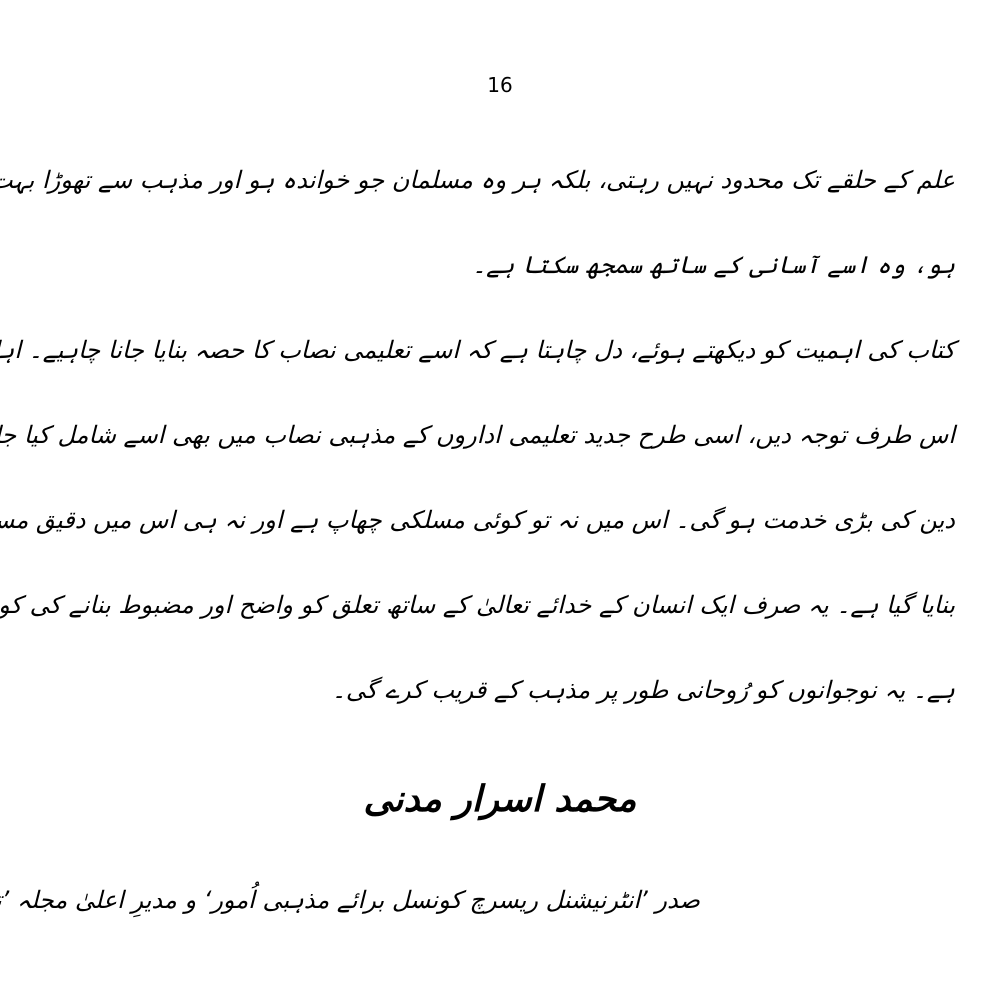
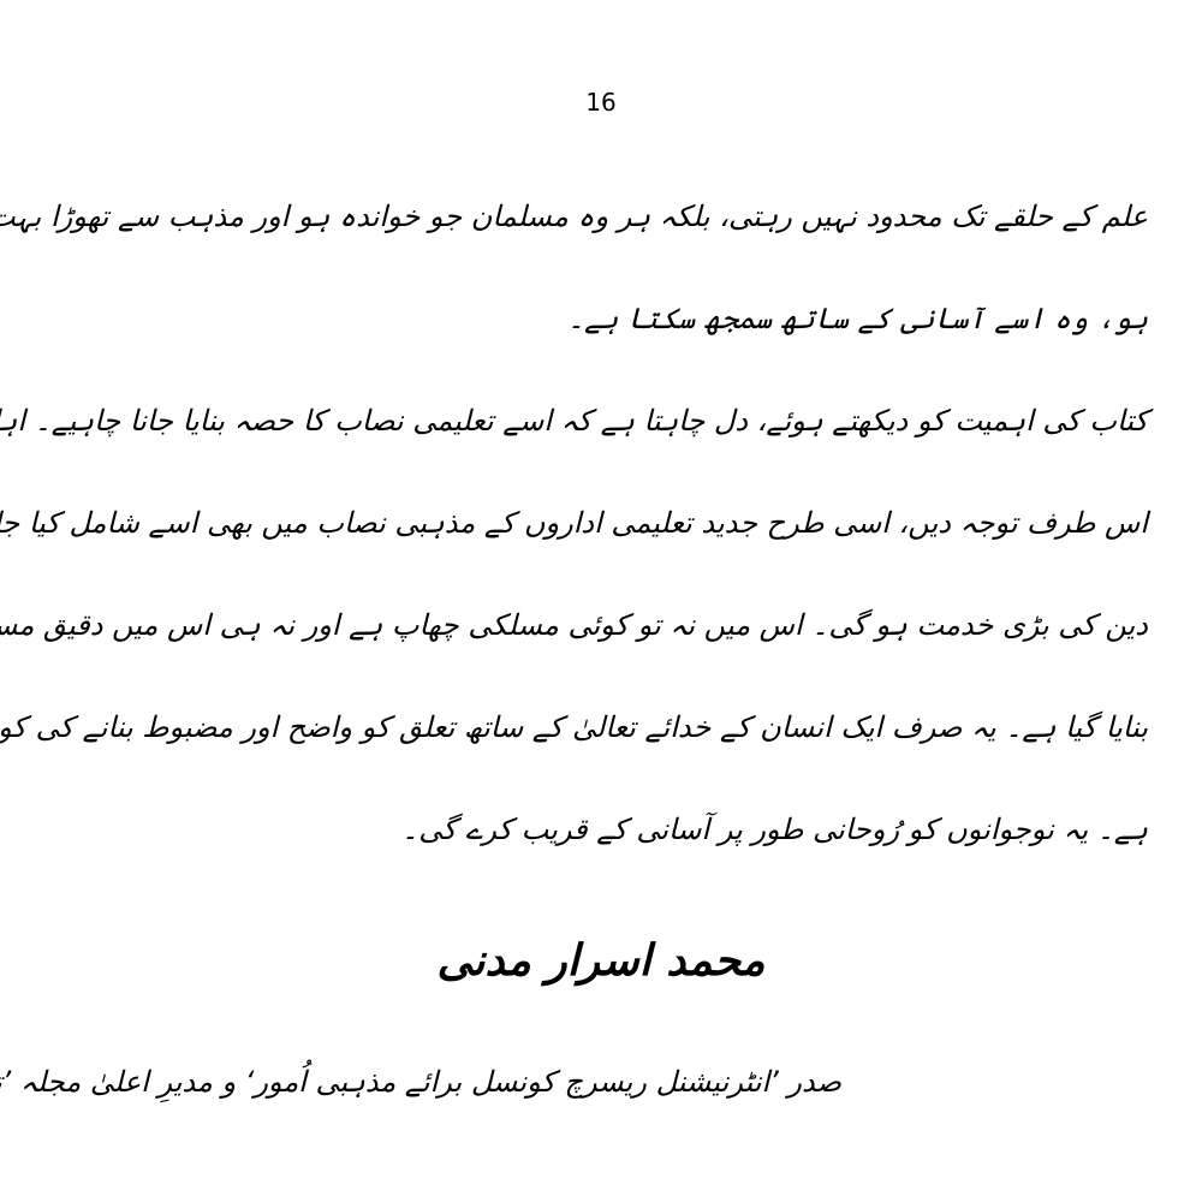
  16
  علم کے حلقے تک محدود نہیں رہتی، بلکہ ہر وہ مسلمان جو خواندہ ہو اور مذہب سے تھوڑا بہت
  ہو، وہ اسے آسانی کے ساتھ سمجھ سکتا ہے۔
  کتاب کی اہمیت کو دیکھتے ہوئے، دل چاہتا ہے کہ اسے تعلیمی نصاب کا حصہ بنایا جانا چاہیے۔ اہ
  اس طرف توجہ دیں، اسی طرح جدید تعلیمی اداروں کے مذہبی نصاب میں بھی اسے شامل کیا ج
  دین کی بڑی خدمت ہو گی۔ اس میں نہ تو کوئی مسلکی چھاپ ہے اور نہ ہی اس میں دقیق مس
  بنایا گیا ہے۔ یہ صرف ایک انسان کے خدائے تعالیٰ کے ساتھ تعلق کو واضح اور مضبوط بنانے کی کو
- ہے۔ یہ نوجوانوں کو رُوحانی طور پر مذہب کے قریب کرے گی۔
+ ہے۔ یہ نوجوانوں کو رُوحانی طور پر آسانی کے قریب کرے گی۔
  محمد اسرار مدنی
  صدر ’انٹرنیشنل ریسرچ کونسل برائے مذہبی اُمور‘ و مدیرِ اعلیٰ مجلہ ’
